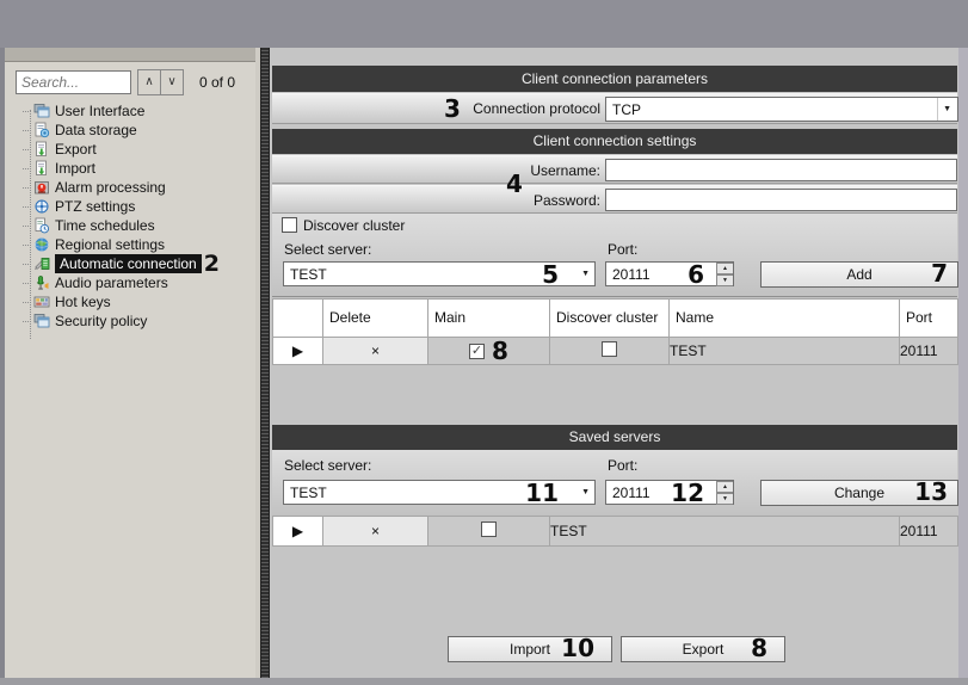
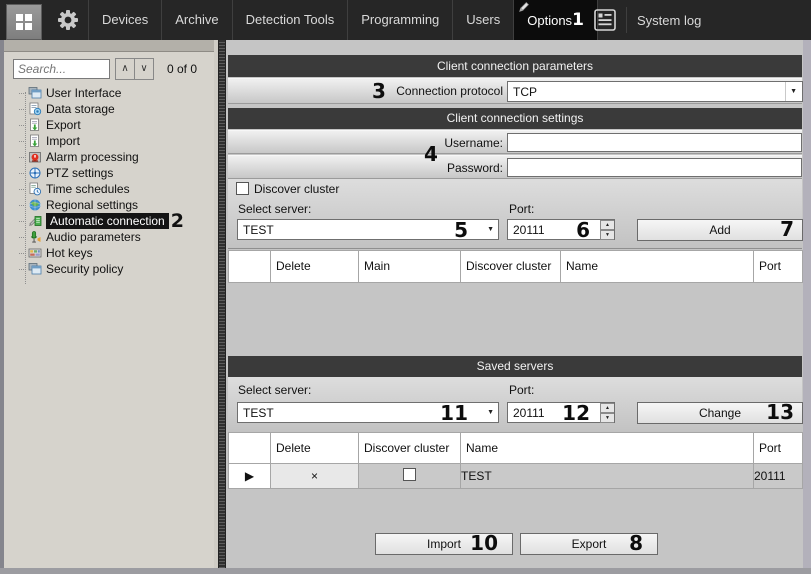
+ Devices
+ Archive
+ Detection Tools
+ Programming
+ Users
+ Options1
+ System log
  Search...
  ∧
  ∨
  0 of 0
  User Interface
  Data storage
  Export
  Import
  Alarm processing
  PTZ settings
  Time schedules
  Regional settings
  Automatic connection
  2
  Audio parameters
  Hot keys
  Security policy
  Client connection parameters
  3
  Connection protocol
  TCP
  Client connection settings
  Username:
  Password:
  4
  Discover cluster
  Select server:
  Port:
  TEST
  5
  20111
  6
  Add
  7
  	Delete	Main	Discover cluster	Name	Port
- ▶	×	✓ 8		TEST	20111
  Saved servers
  Select server:
  Port:
  TEST
  11
  20111
  12
  Change
  13
+ 	Delete	Discover cluster	Name	Port
  ▶	×		TEST	20111
  Import
  10
  Export
  8
